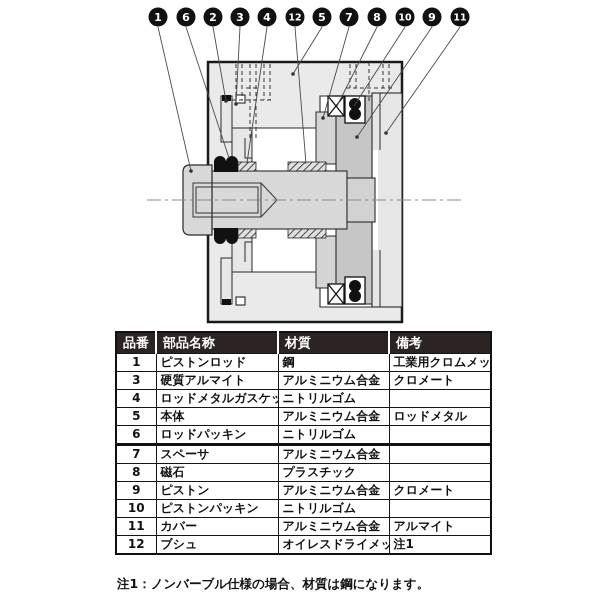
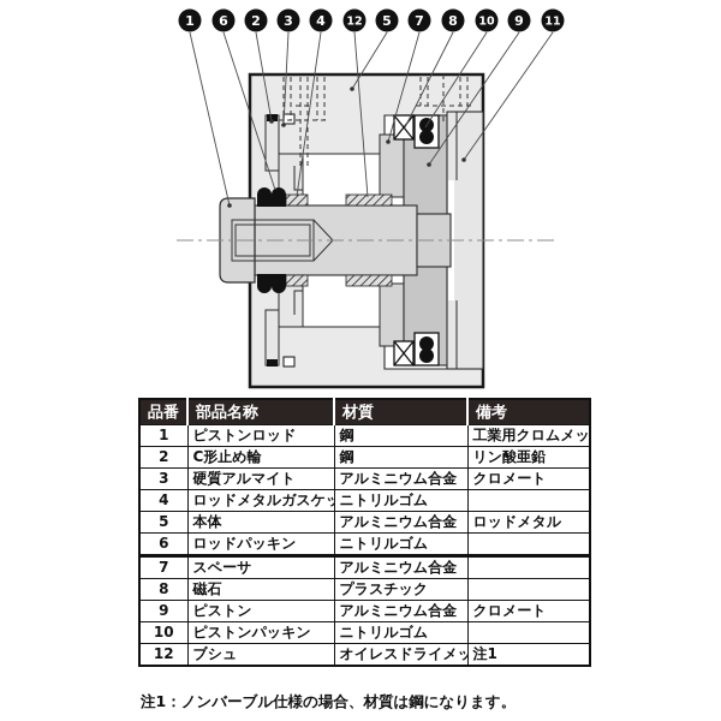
  1
  6
  2
  3
  4
  12
  5
  7
  8
  10
  9
  11
  品番	部品名称	材質	備考
  1	ピストンロッド	鋼	工業用クロムメッ
+ 2	C形止め輪	鋼	リン酸亜鉛
  3	硬質アルマイト	アルミニウム合金	クロメート
  4	ロッドメタルガスケッ	ニトリルゴム
  5	本体	アルミニウム合金	ロッドメタル
  6	ロッドパッキン	ニトリルゴム
  7	スペーサ	アルミニウム合金
  8	磁石	プラスチック
  9	ピストン	アルミニウム合金	クロメート
  10	ピストンパッキン	ニトリルゴム
- 11	カバー	アルミニウム合金	アルマイト
  12	ブシュ	オイレスドライメッ	注1
  注1：ノンバーブル仕様の場合、材質は鋼になります。
